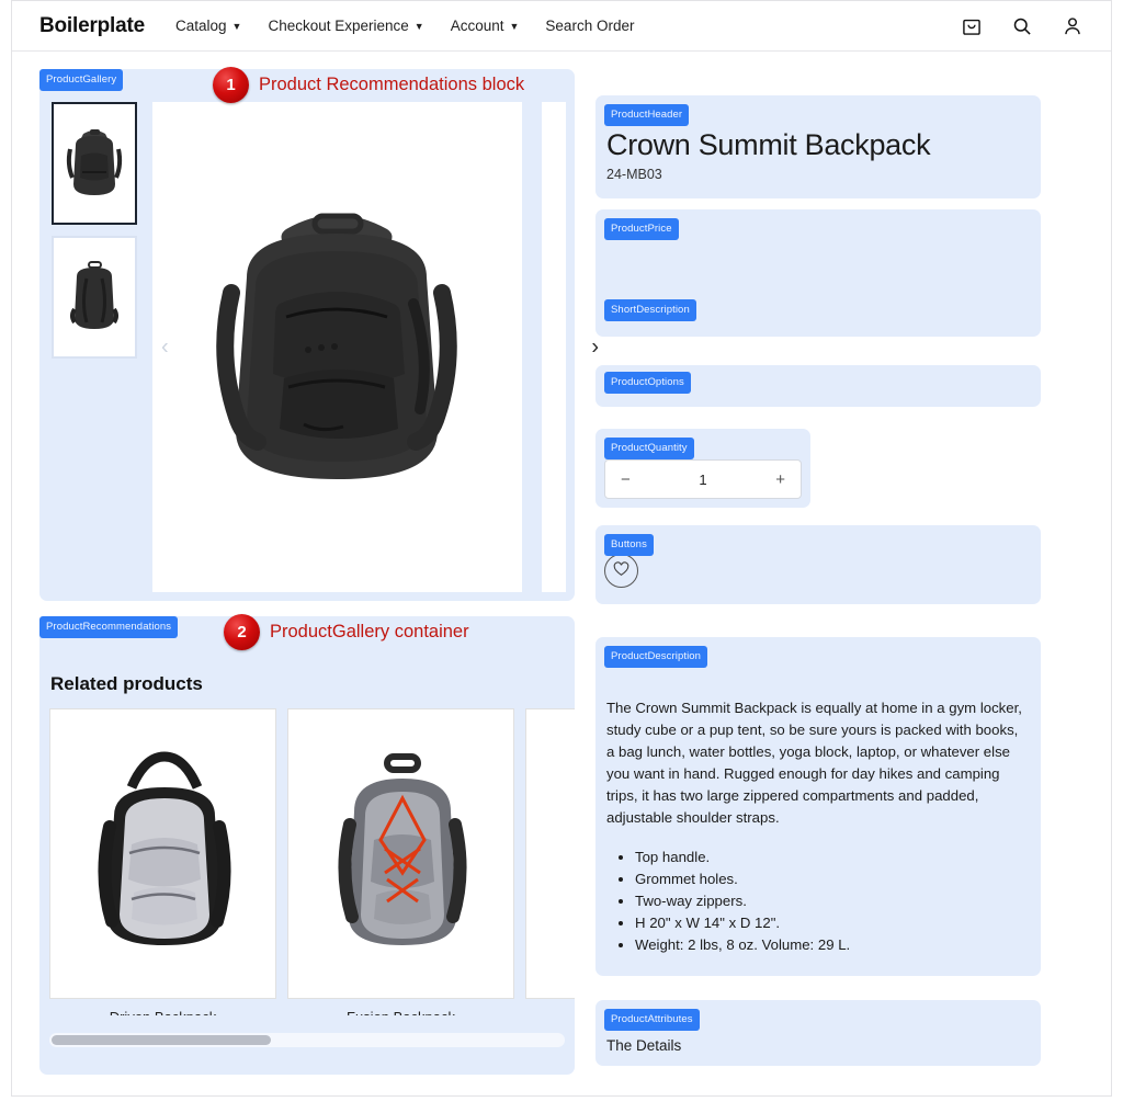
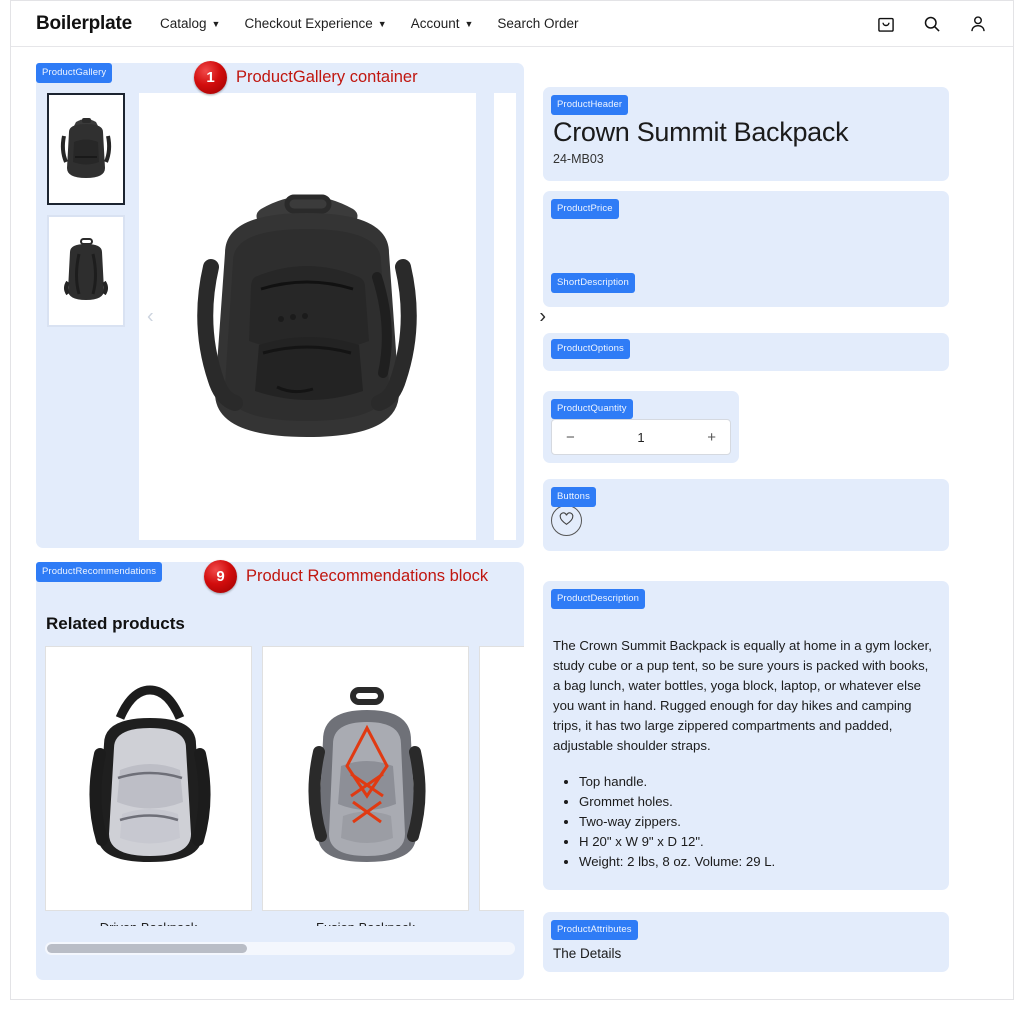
  Boilerplate
  Catalog
  ▼
  Checkout Experience
  ▼
  Account
  ▼
  Search Order
  ProductGallery
  1
- Product Recommendations block
+ ProductGallery container
  ‹
  ›
  ProductRecommendations
- 2
+ 9
- ProductGallery container
+ Product Recommendations block
  Related products
  ProductHeader
  Crown Summit Backpack
  24-MB03
  ProductPrice
  ShortDescription
  ProductOptions
  ProductQuantity
  −
  1
  +
  Buttons
  ProductDescription
  The Crown Summit Backpack is equally at home in a gym locker, study cube or a pup tent, so be sure yours is packed with books, a bag lunch, water bottles, yoga block, laptop, or whatever else you want in hand. Rugged enough for day hikes and camping trips, it has two large zippered compartments and padded, adjustable shoulder straps.
  Top handle.
  Grommet holes.
  Two-way zippers.
- H 20" x W 14" x D 12".
+ H 20" x W 9" x D 12".
  Weight: 2 lbs, 8 oz. Volume: 29 L.
  ProductAttributes
  The Details
